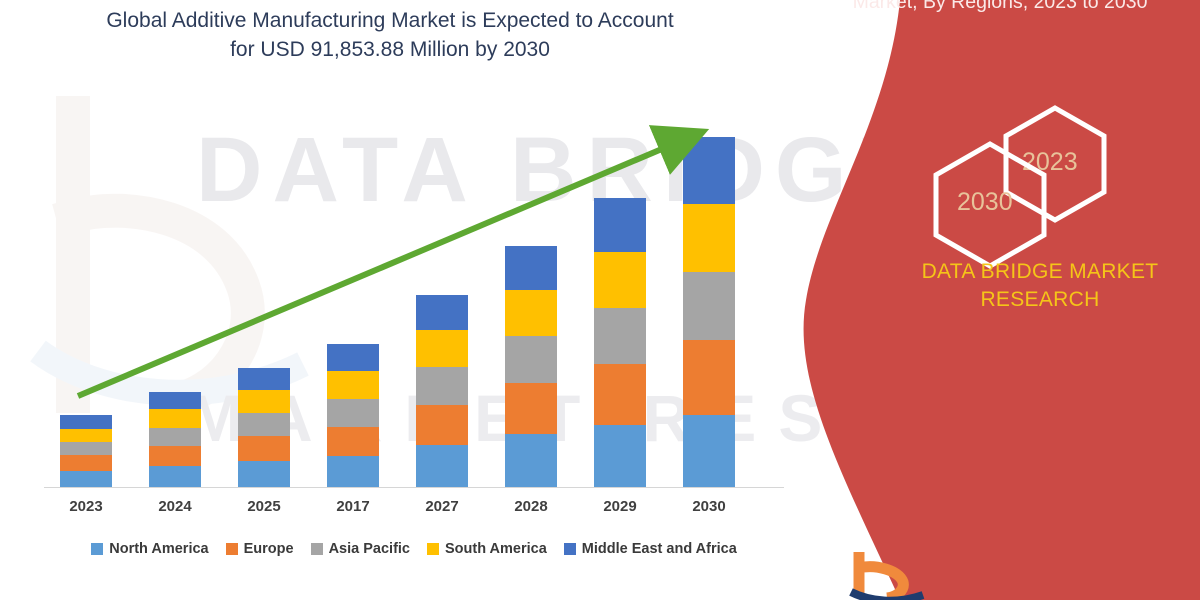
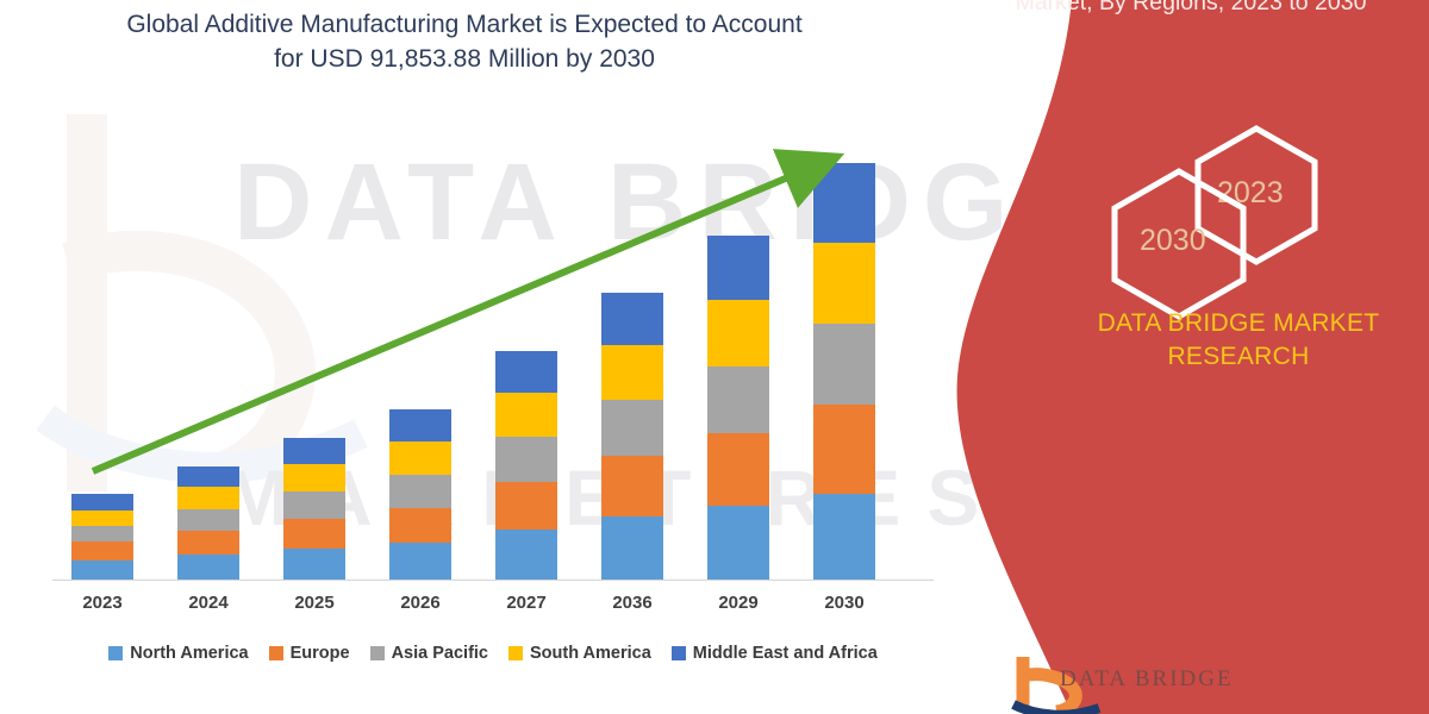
  DATA BRIDG
  Global Additive Manufacturing Market is Expected to Account
  for USD 91,853.88 Million by 2030
  2023
  2024
  2025
- 2017
+ 2026
  2027
- 2028
+ 2036
  2029
  2030
  North America
  Europe
  Asia Pacific
  South America
  Middle East and Africa
  Market, By Regions, 2023 to 2030
  2023
  2030
  DATA BRIDGE MARKET
  RESEARCH
+ DATA BRIDGE
